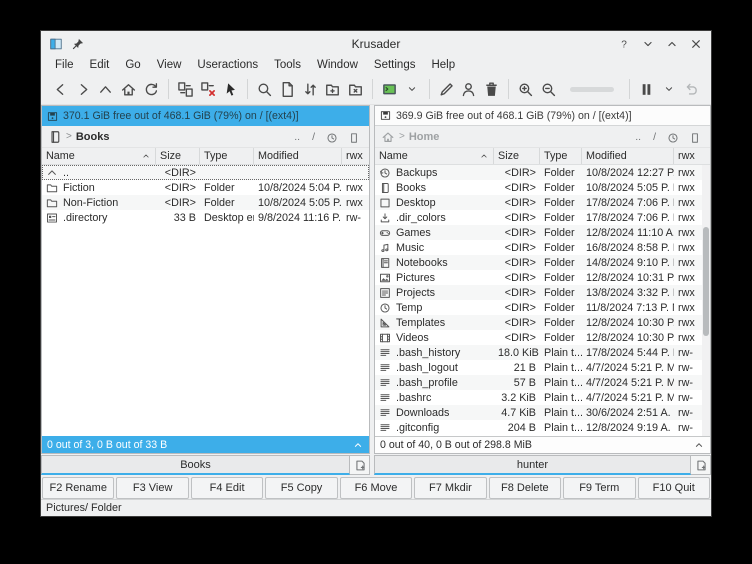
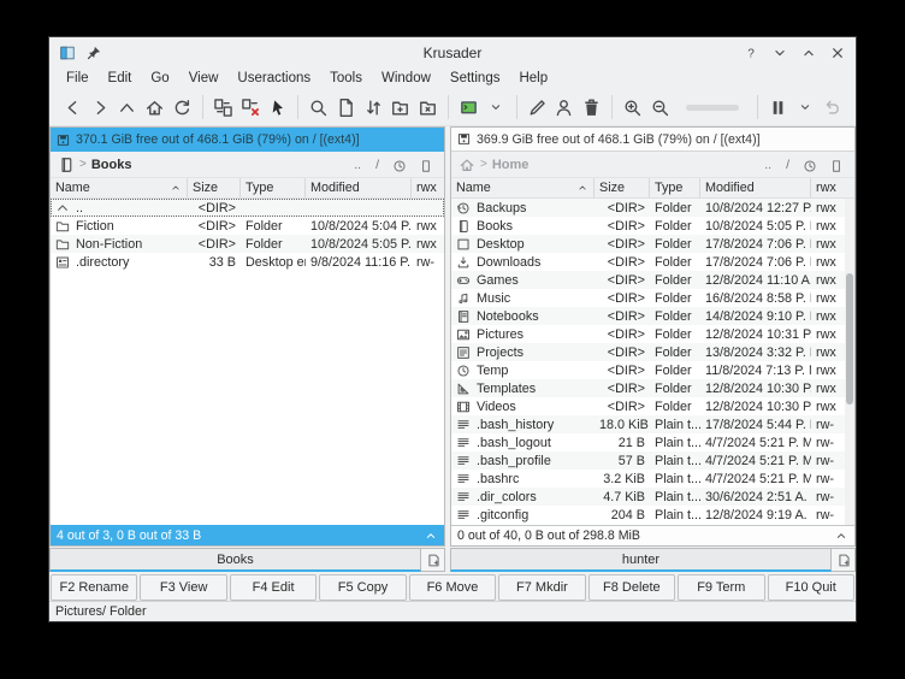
  Krusader
  ?
  File
  Edit
  Go
  View
  Useractions
  Tools
  Window
  Settings
  Help
  370.1 GiB free out of 468.1 GiB (79%) on / [(ext4)]
  >
  Books
  ..
  /
  Name
  Size
  Type
  Modified
  rwx
  ..
  <DIR>
  Fiction
  <DIR>
  Folder
  10/8/2024 5:04 P.
  rwx
  Non-Fiction
  <DIR>
  Folder
  10/8/2024 5:05 P.
  rwx
  .directory
  33 B
  9/8/2024 11:16 P.
  rw-
- 0 out of 3, 0 B out of 33 B
+ 4 out of 3, 0 B out of 33 B
  369.9 GiB free out of 468.1 GiB (79%) on / [(ext4)]
  >
  Home
  ..
  /
  Name
  Size
  Type
  Modified
  rwx
  Backups
  <DIR>
  Folder
  10/8/2024 12:27 P
  rwx
  Books
  <DIR>
  Folder
  10/8/2024 5:05 P.
  rwx
  Desktop
  <DIR>
  Folder
  17/8/2024 7:06 P.
  rwx
- .dir_colors
+ Downloads
  <DIR>
  Folder
  17/8/2024 7:06 P.
  rwx
  Games
  <DIR>
  Folder
  12/8/2024 11:10 A
  rwx
  Music
  <DIR>
  Folder
  16/8/2024 8:58 P.
  rwx
  Notebooks
  <DIR>
  Folder
  14/8/2024 9:10 P.
  rwx
  Pictures
  <DIR>
  Folder
  12/8/2024 10:31 P
  rwx
  Projects
  <DIR>
  Folder
  13/8/2024 3:32 P.
  rwx
  Temp
  <DIR>
  Folder
  11/8/2024 7:13 P.
  rwx
  Templates
  <DIR>
  Folder
  12/8/2024 10:30 P
  rwx
  Videos
  <DIR>
  Folder
  12/8/2024 10:30 P
  rwx
  .bash_history
  18.0 KiB
  Plain t...
  17/8/2024 5:44 P.
  rw-
  .bash_logout
  21 B
  Plain t...
  4/7/2024 5:21 P. M
  rw-
  .bash_profile
  57 B
  Plain t...
  4/7/2024 5:21 P. M
  rw-
  .bashrc
  3.2 KiB
  Plain t...
  4/7/2024 5:21 P. M
  rw-
- Downloads
+ .dir_colors
  4.7 KiB
  Plain t...
  30/6/2024 2:51 A.
  rw-
  .gitconfig
  204 B
  Plain t...
  12/8/2024 9:19 A.
  rw-
  0 out of 40, 0 B out of 298.8 MiB
  Books
  hunter
  F2 Rename
  F3 View
  F4 Edit
  F5 Copy
  F6 Move
  F7 Mkdir
  F8 Delete
  F9 Term
  F10 Quit
  Pictures/ Folder
